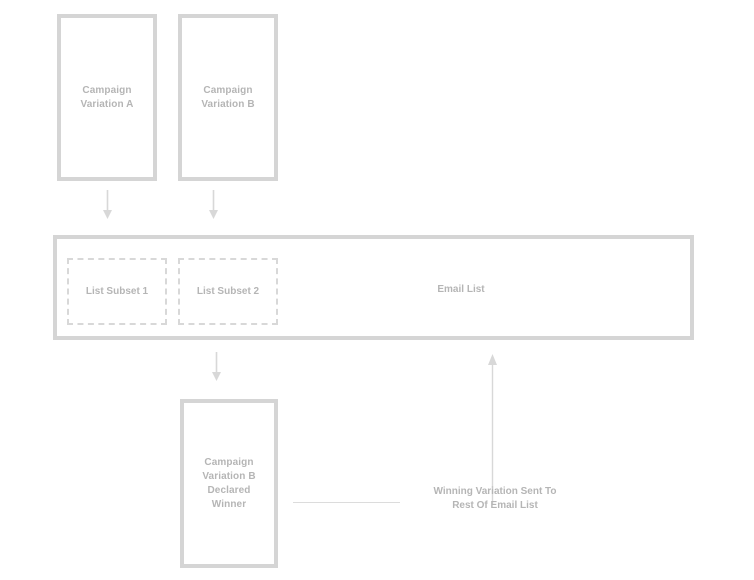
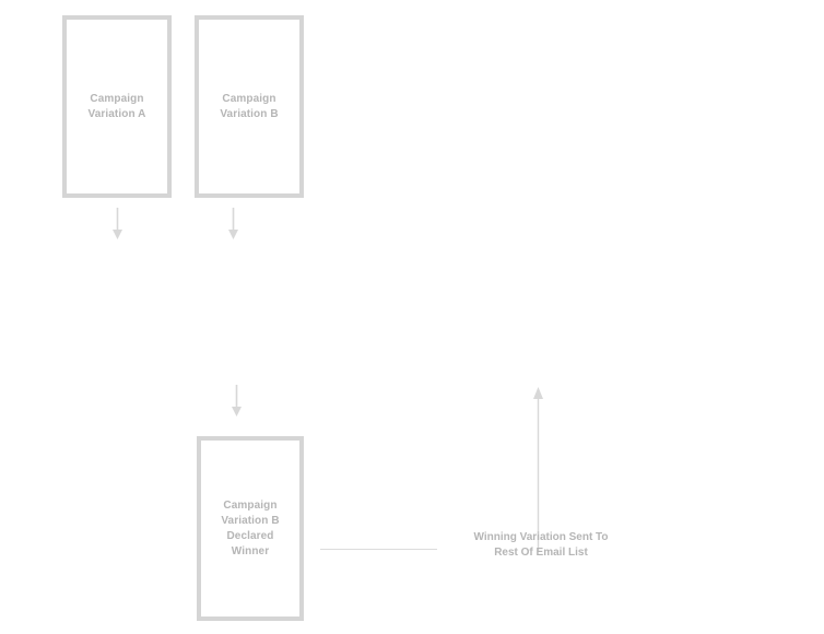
  Campaign
  Variation A
  Campaign
  Variation B
- List Subset 1
- List Subset 2
- Email List
  Campaign
  Variation B
  Declared
  Winner
  Winning Variation Sent To
  Rest Of Email List
